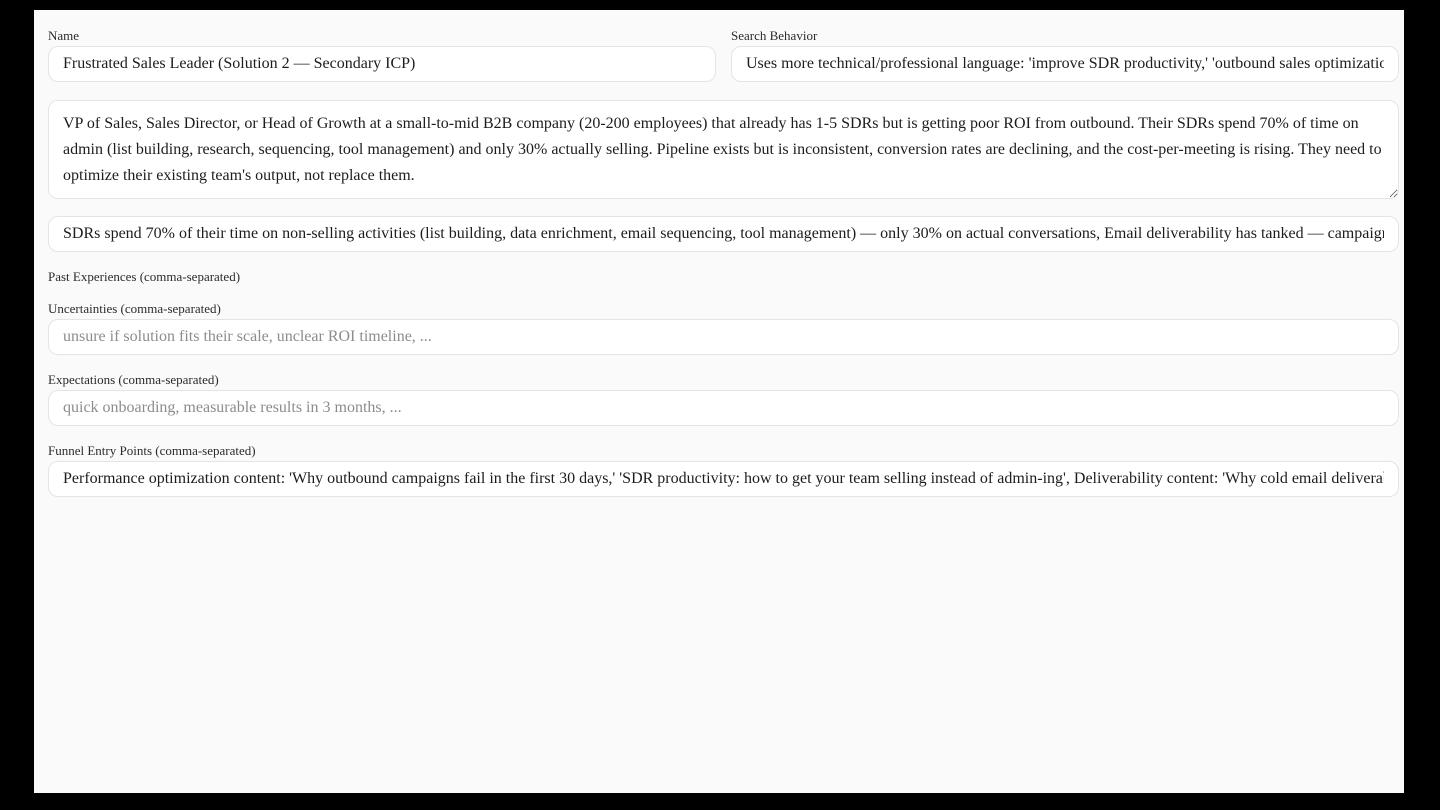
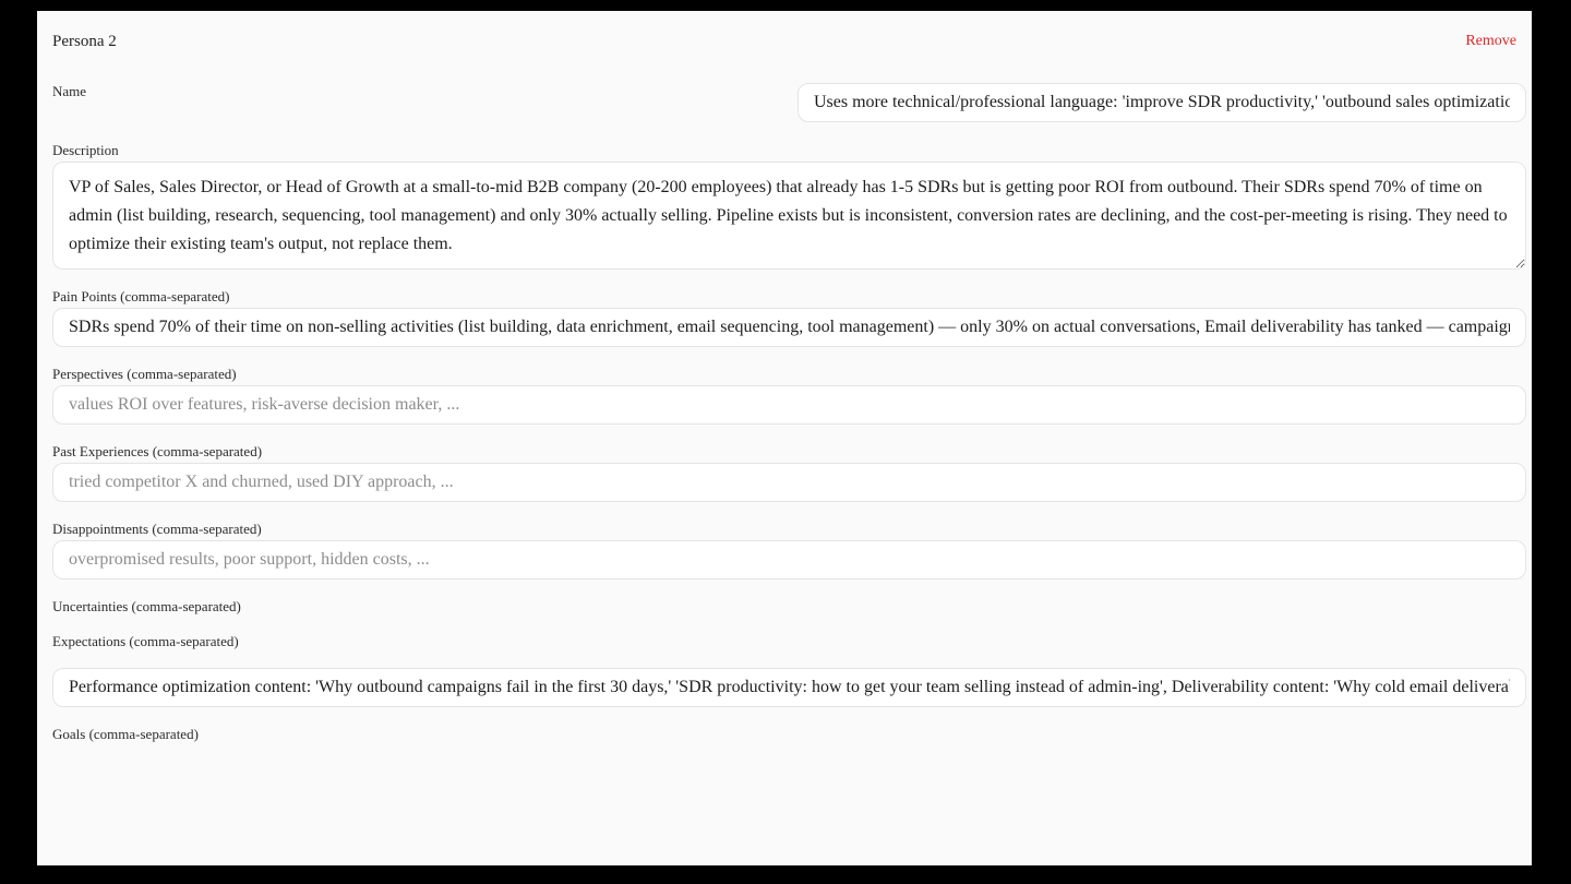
+ Persona 2
+ Remove
  Name
- Frustrated Sales Leader (Solution 2 — Secondary ICP)
- Search Behavior
  Uses more technical/professional language: 'improve SDR productivity,' 'outbound sales optimizatio
+ Description
+ Pain Points (comma-separated)
  SDRs spend 70% of their time on non-selling activities (list building, data enrichment, email sequencing, tool management) — only 30% on actual conversations, Email deliverability has tanked — campaig
+ Perspectives (comma-separated)
+ values ROI over features, risk-averse decision maker, ...
  Past Experiences (comma-separated)
+ tried competitor X and churned, used DIY approach, ...
+ Disappointments (comma-separated)
+ overpromised results, poor support, hidden costs, ...
  Uncertainties (comma-separated)
- unsure if solution fits their scale, unclear ROI timeline, ...
  Expectations (comma-separated)
- quick onboarding, measurable results in 3 months, ...
- Funnel Entry Points (comma-separated)
  Performance optimization content: 'Why outbound campaigns fail in the first 30 days,' 'SDR productivity: how to get your team selling instead of admin-ing', Deliverability content: 'Why cold email delivera
+ Goals (comma-separated)
